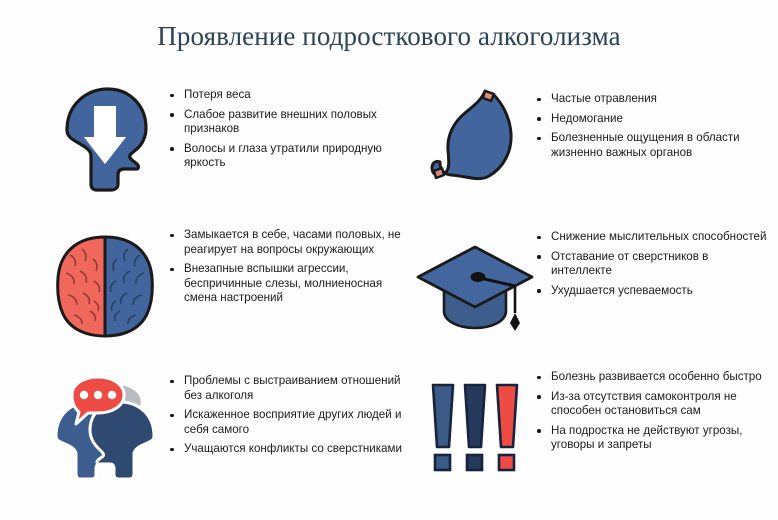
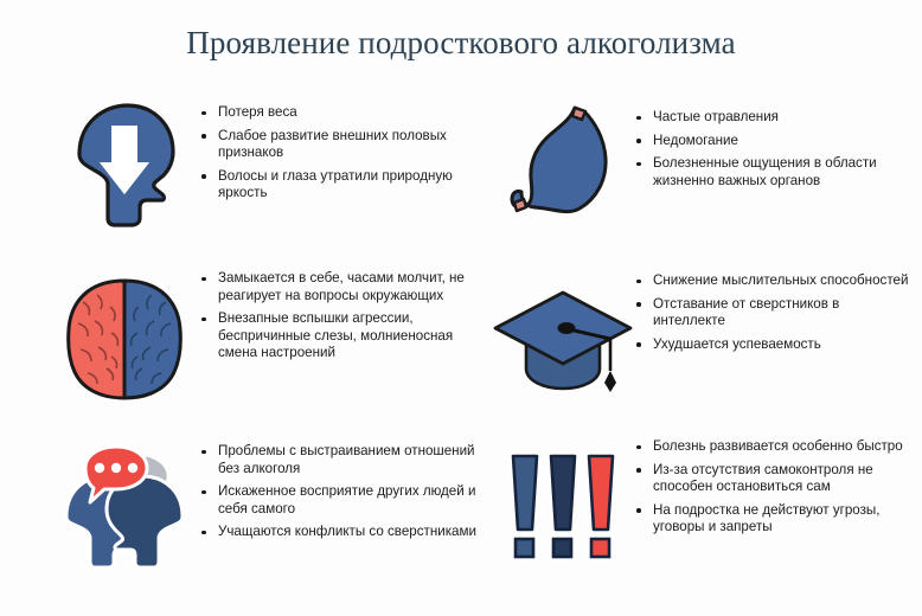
  Проявление подросткового алкоголизма
  Потеря веса
  Слабое развитие внешних половых признаков
  Волосы и глаза утратили природную яркость
  Частые отравления
  Недомогание
  Болезненные ощущения в области жизненно важных органов
- Замыкается в себе, часами половых, не реагирует на вопросы окружающих
+ Замыкается в себе, часами молчит, не реагирует на вопросы окружающих
  Внезапные вспышки агрессии, беспричинные слезы, молниеносная смена настроений
  Снижение мыслительных способностей
  Отставание от сверстников в интеллекте
  Ухудшается успеваемость
  Проблемы с выстраиванием отношений без алкоголя
  Искаженное восприятие других людей и себя самого
  Учащаются конфликты со сверстниками
  Болезнь развивается особенно быстро
  Из-за отсутствия самоконтроля не способен остановиться сам
  На подростка не действуют угрозы, уговоры и запреты
